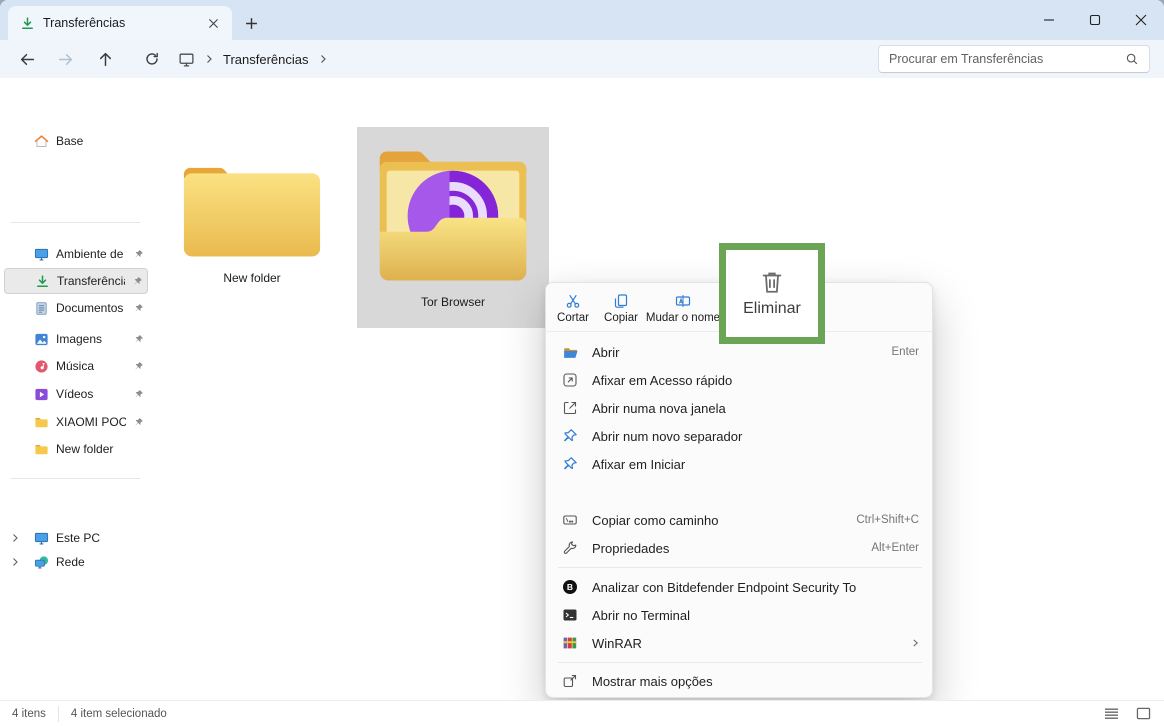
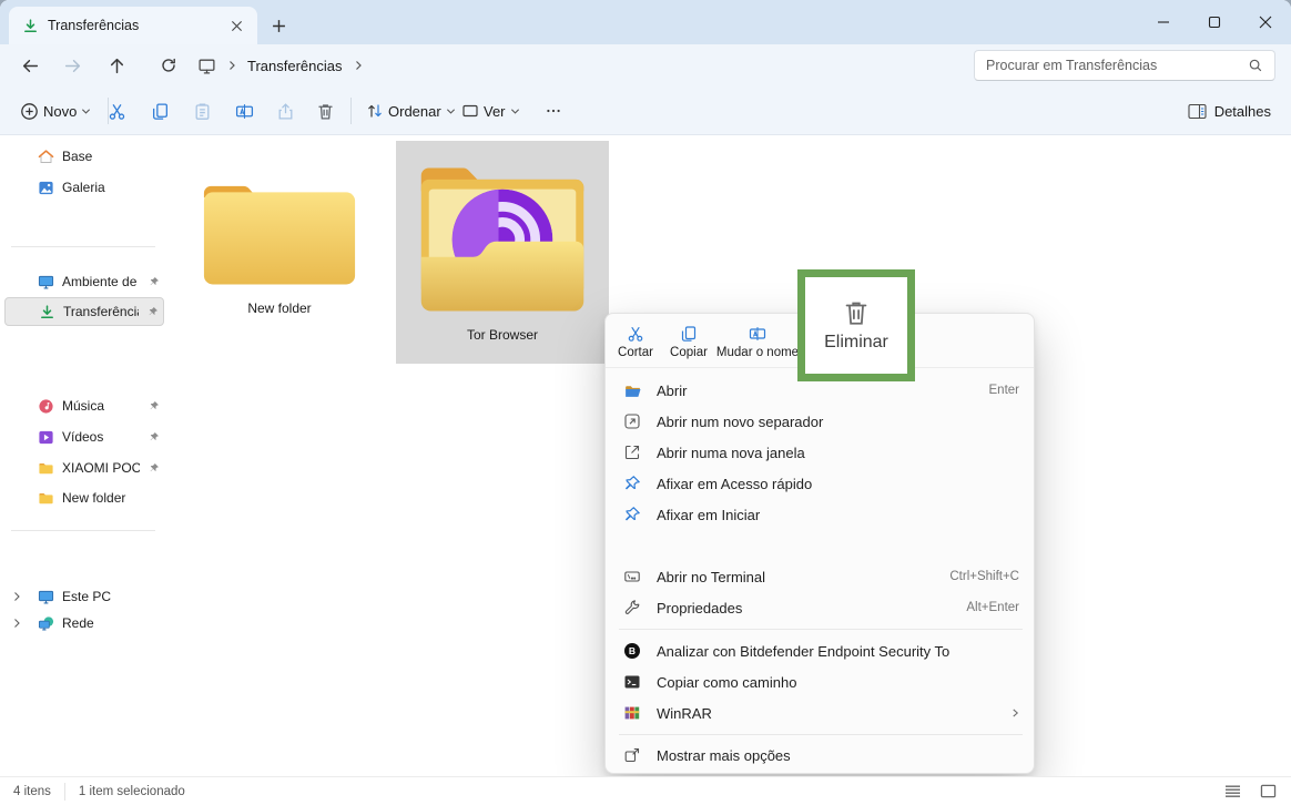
  Transferências
  Transferências
  Procurar em Transferências
+ Novo
+ Ordenar
+ Ver
+ Detalhes
  Base
+ Galeria
  Ambiente de
  Transferênci
- Documentos
- Imagens
  Música
  Vídeos
  XIAOMI POC
  New folder
  Este PC
  Rede
  New folder
  Tor Browser
  Cortar
  Copiar
  Mudar o nome
  Abrir
  Enter
- Afixar em Acesso rápido
+ Abrir num novo separador
  Abrir numa nova janela
- Abrir num novo separador
+ Afixar em Acesso rápido
  Afixar em Iniciar
- Copiar como caminho
+ Abrir no Terminal
  Ctrl+Shift+C
  Propriedades
  Alt+Enter
  B
  Analizar con Bitdefender Endpoint Security To
- Abrir no Terminal
+ Copiar como caminho
  WinRAR
  Mostrar mais opções
  Eliminar
  4 itens
- 4 item selecionado
+ 1 item selecionado
